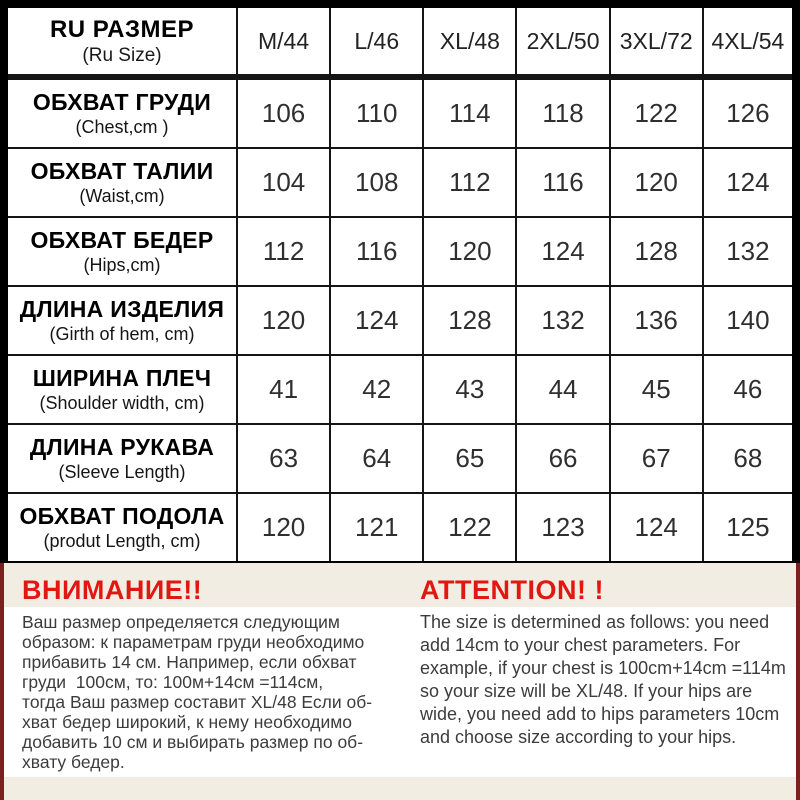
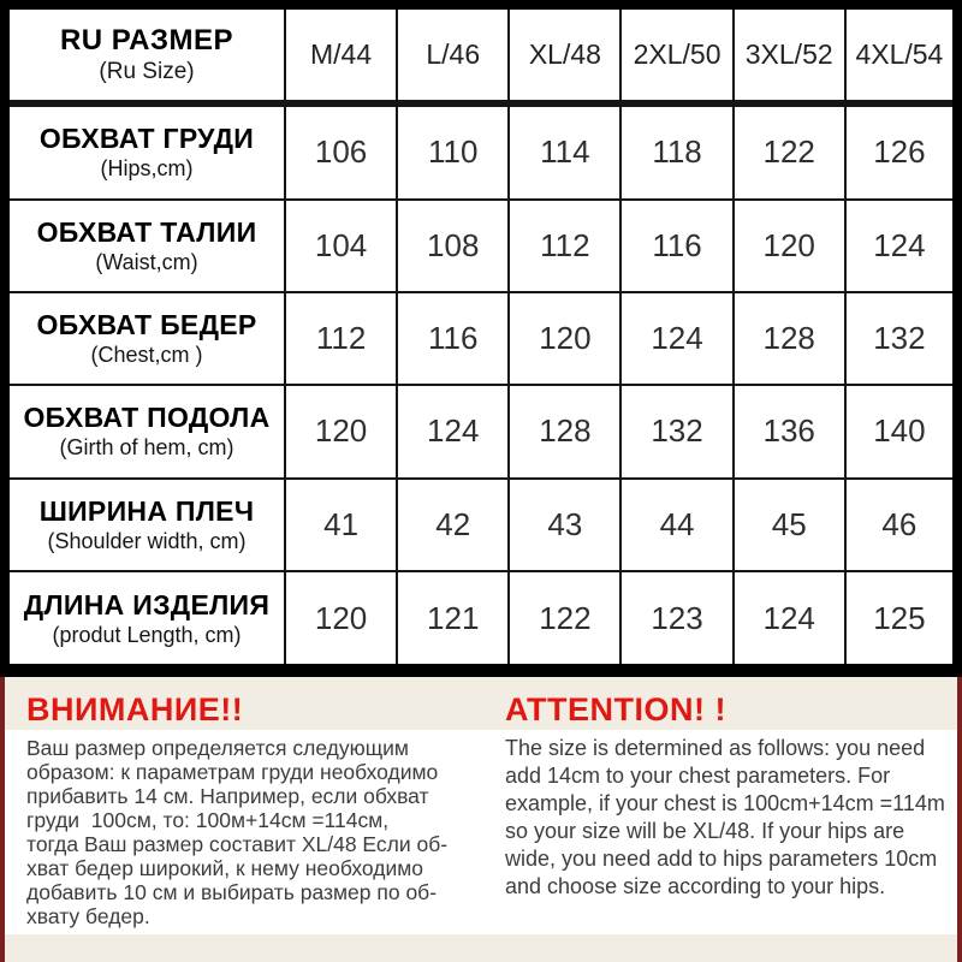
- RU РАЗМЕР (Ru Size)	M/44	L/46	XL/48	2XL/50	3XL/72	4XL/54
+ RU РАЗМЕР (Ru Size)	M/44	L/46	XL/48	2XL/50	3XL/52	4XL/54
- ОБХВАТ ГРУДИ (Chest,cm )	106	110	114	118	122	126
+ ОБХВАТ ГРУДИ (Hips,cm)	106	110	114	118	122	126
  ОБХВАТ ТАЛИИ (Waist,cm)	104	108	112	116	120	124
- ОБХВАТ БЕДЕР (Hips,cm)	112	116	120	124	128	132
+ ОБХВАТ БЕДЕР (Chest,cm )	112	116	120	124	128	132
- ДЛИНА ИЗДЕЛИЯ (Girth of hem, cm)	120	124	128	132	136	140
+ ОБХВАТ ПОДОЛА (Girth of hem, cm)	120	124	128	132	136	140
  ШИРИНА ПЛЕЧ (Shoulder width, cm)	41	42	43	44	45	46
- ДЛИНА РУКАВА (Sleeve Length)	63	64	65	66	67	68
- ОБХВАТ ПОДОЛА (produt Length, cm)	120	121	122	123	124	125
+ ДЛИНА ИЗДЕЛИЯ (produt Length, cm)	120	121	122	123	124	125
  ВНИМАНИЕ!!
  ATTENTION! !
  Ваш размер определяется следующим
  образом: к параметрам груди необходимо
  прибавить 14 см. Например, если обхват
  груди 100см, то: 100м+14см =114см,
  тогда Ваш размер составит XL/48 Если об-
  хват бедер широкий, к нему необходимо
  добавить 10 см и выбирать размер по об-
  хвату бедер.
  The size is determined as follows: you need
  add 14cm to your chest parameters. For
  example, if your chest is 100cm+14cm =114m
  so your size will be XL/48. If your hips are
  wide, you need add to hips parameters 10cm
  and choose size according to your hips.
